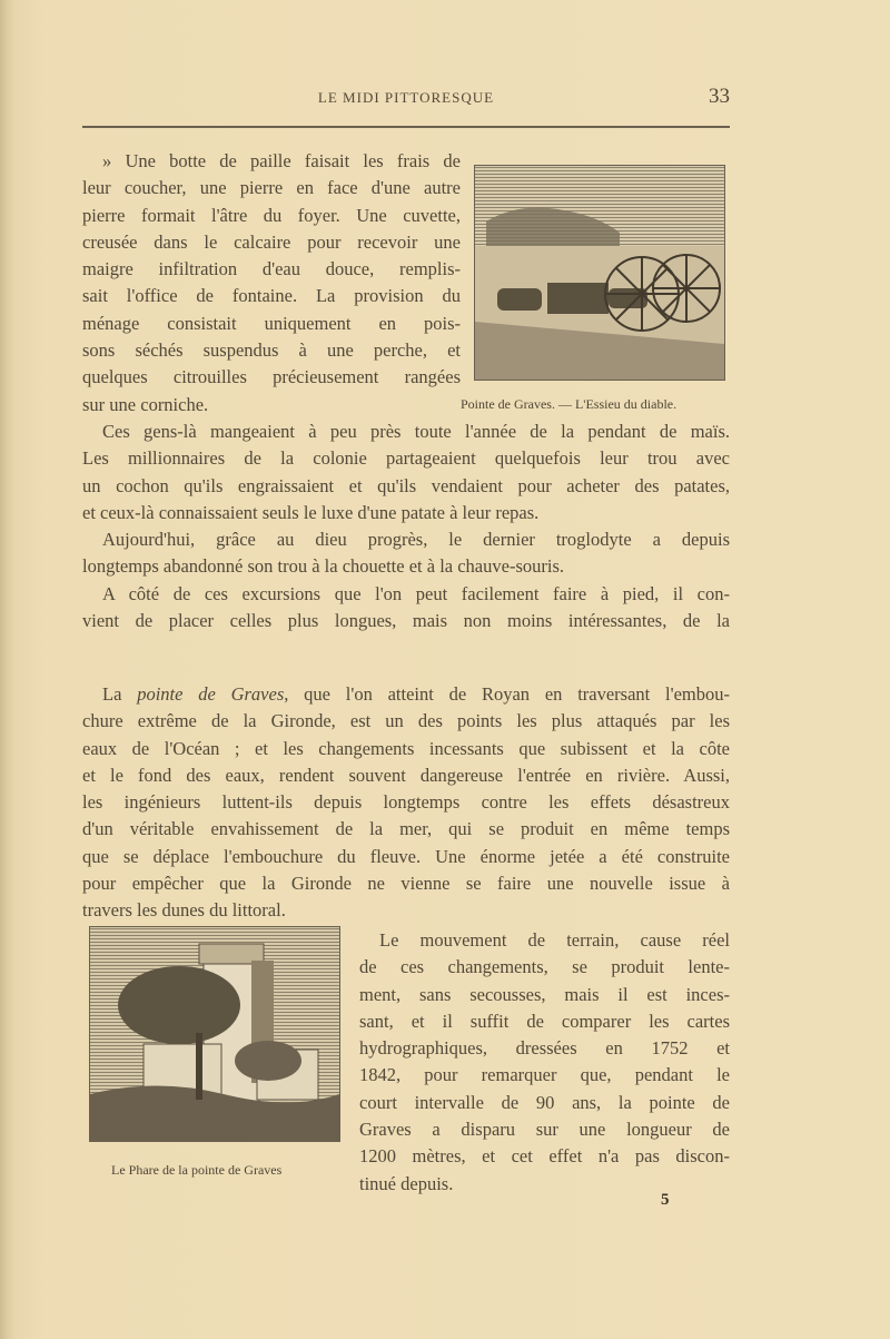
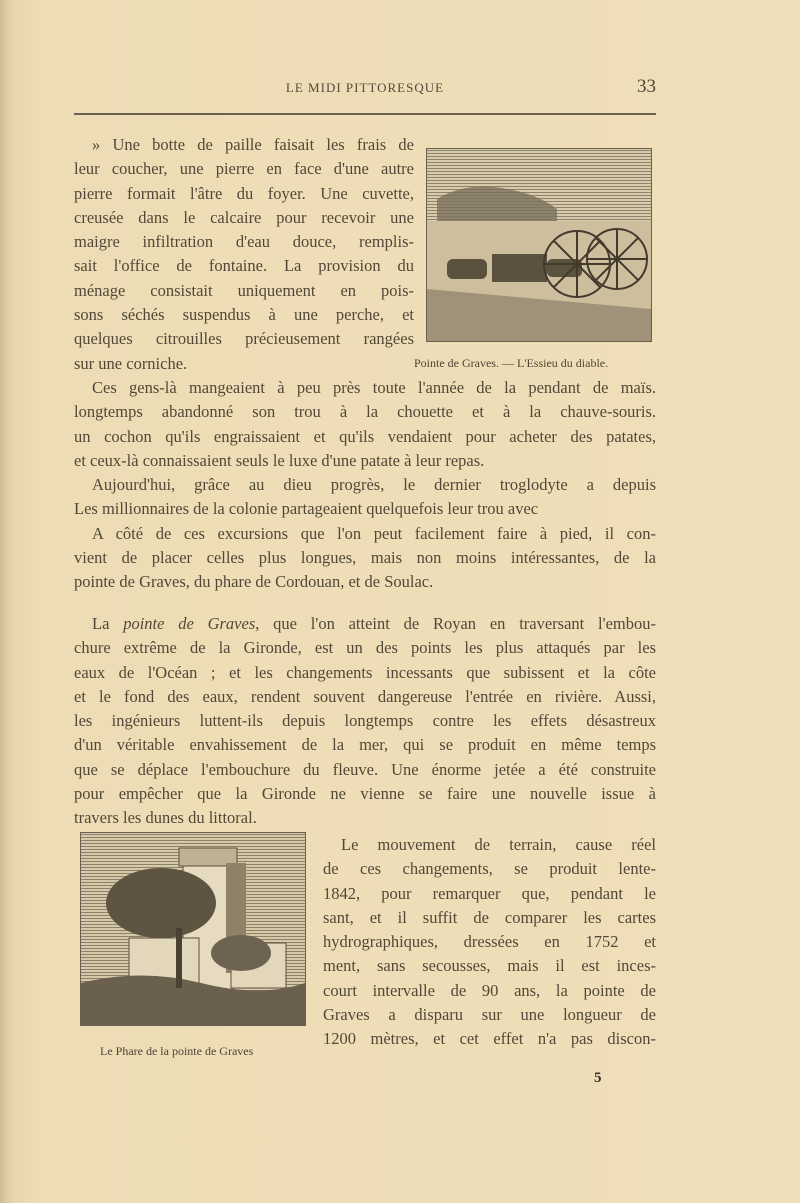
  LE MIDI PITTORESQUE
  33
  » Une botte de paille faisait les frais de
  leur coucher, une pierre en face d'une autre
  pierre formait l'âtre du foyer. Une cuvette,
  creusée dans le calcaire pour recevoir une
  maigre infiltration d'eau douce, remplis-
  sait l'office de fontaine. La provision du
  ménage consistait uniquement en pois-
  sons séchés suspendus à une perche, et
  quelques citrouilles précieusement rangées
  sur une corniche.
  Pointe de Graves. — L'Essieu du diable.
  Ces gens-là mangeaient à peu près toute l'année de la pendant de maïs.
- Les millionnaires de la colonie partageaient quelquefois leur trou avec
+ longtemps abandonné son trou à la chouette et à la chauve-souris.
  un cochon qu'ils engraissaient et qu'ils vendaient pour acheter des patates,
  et ceux-là connaissaient seuls le luxe d'une patate à leur repas.
  Aujourd'hui, grâce au dieu progrès, le dernier troglodyte a depuis
- longtemps abandonné son trou à la chouette et à la chauve-souris.
+ Les millionnaires de la colonie partageaient quelquefois leur trou avec
  A côté de ces excursions que l'on peut facilement faire à pied, il con-
  vient de placer celles plus longues, mais non moins intéressantes, de la
+ pointe de Graves, du phare de Cordouan, et de Soulac.
  La pointe de Graves, que l'on atteint de Royan en traversant l'embou-
  chure extrême de la Gironde, est un des points les plus attaqués par les
  eaux de l'Océan ; et les changements incessants que subissent et la côte
  et le fond des eaux, rendent souvent dangereuse l'entrée en rivière. Aussi,
  les ingénieurs luttent-ils depuis longtemps contre les effets désastreux
  d'un véritable envahissement de la mer, qui se produit en même temps
  que se déplace l'embouchure du fleuve. Une énorme jetée a été construite
  pour empêcher que la Gironde ne vienne se faire une nouvelle issue à
  travers les dunes du littoral.
  Le Phare de la pointe de Graves
  Le mouvement de terrain, cause réel
  de ces changements, se produit lente-
- ment, sans secousses, mais il est inces-
+ 1842, pour remarquer que, pendant le
  sant, et il suffit de comparer les cartes
  hydrographiques, dressées en 1752 et
- 1842, pour remarquer que, pendant le
+ ment, sans secousses, mais il est inces-
  court intervalle de 90 ans, la pointe de
  Graves a disparu sur une longueur de
  1200 mètres, et cet effet n'a pas discon-
- tinué depuis.
  5
